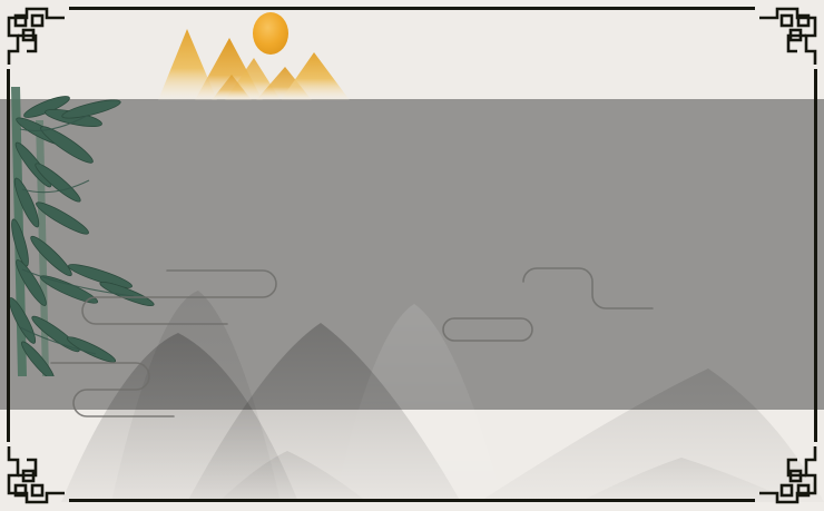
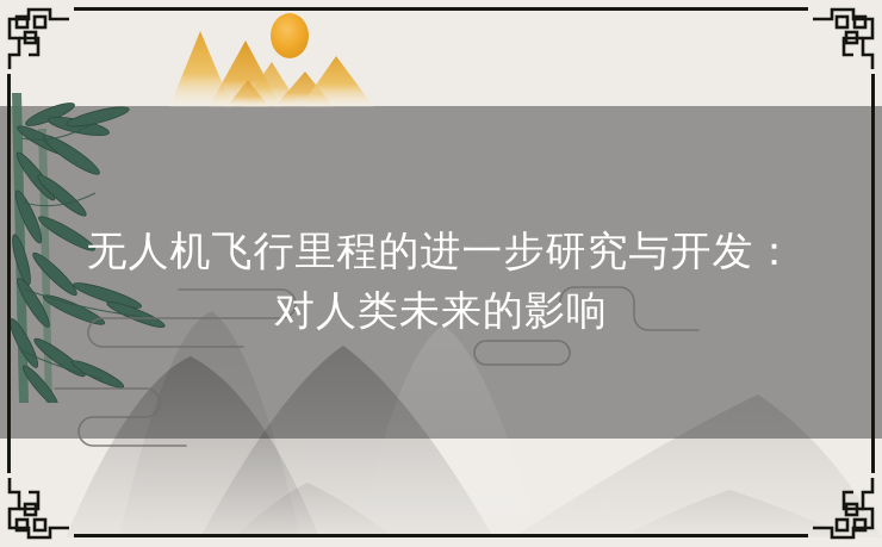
+ 无人机飞行里程的进一步研究与开发：
+ 对人类未来的影响
